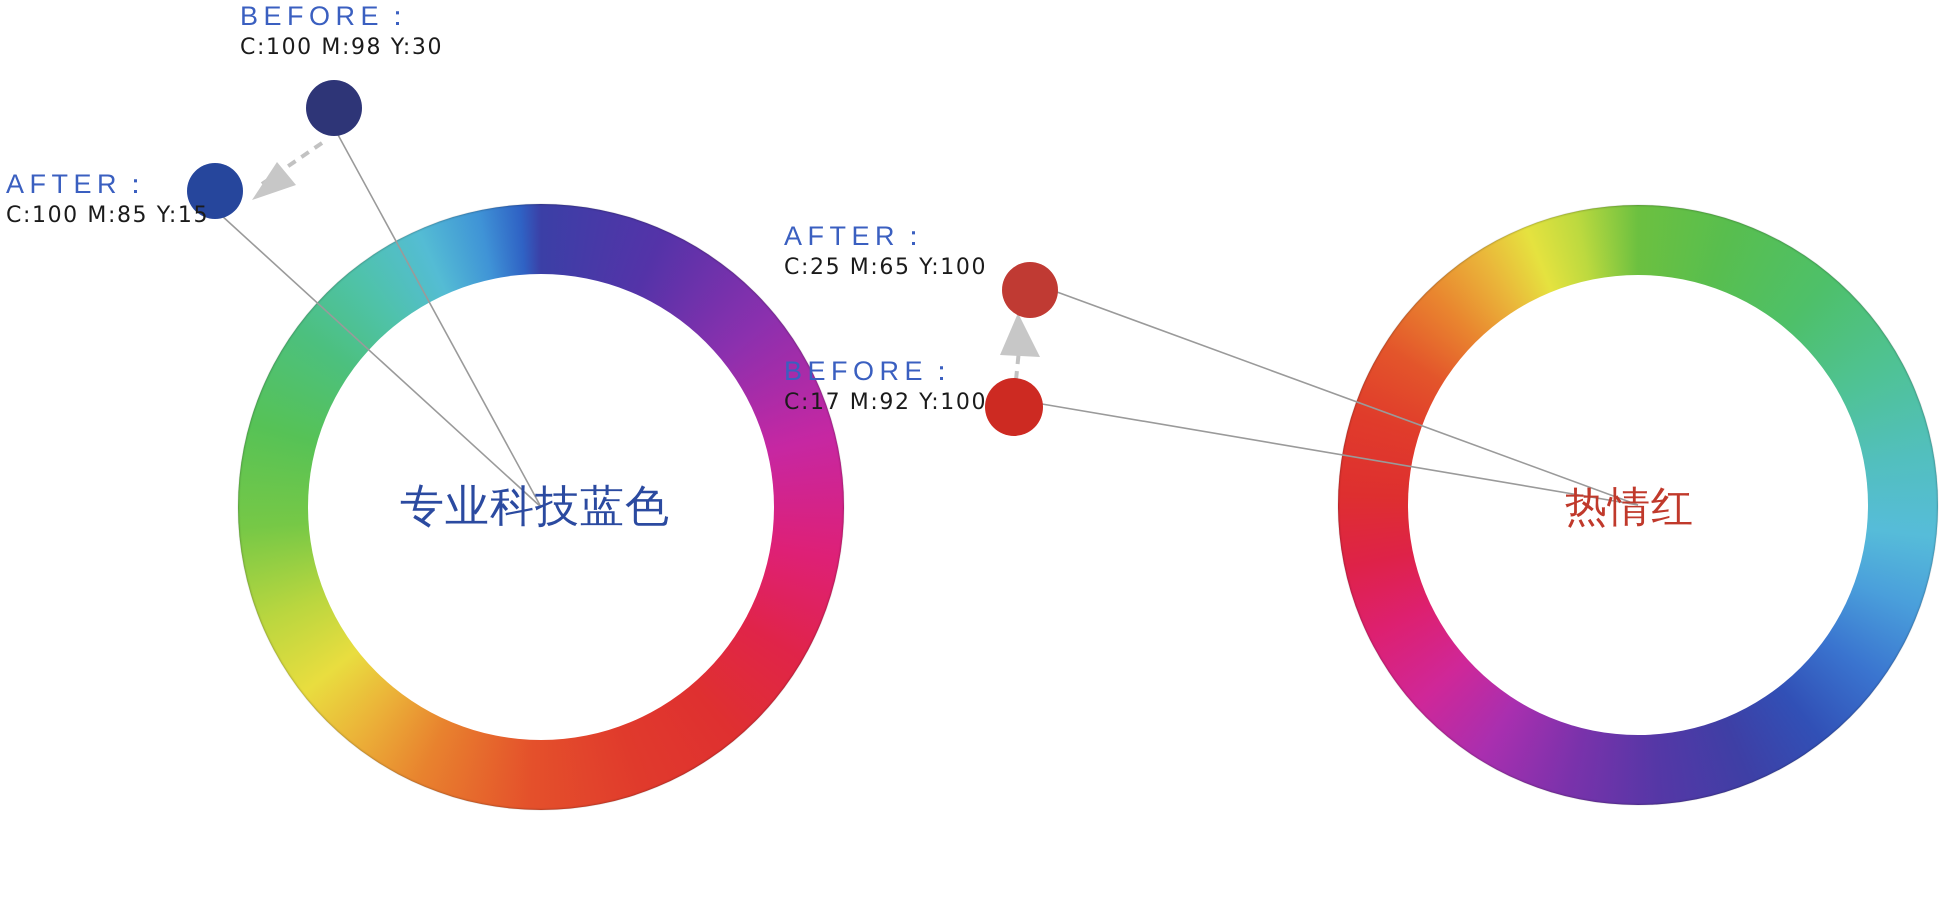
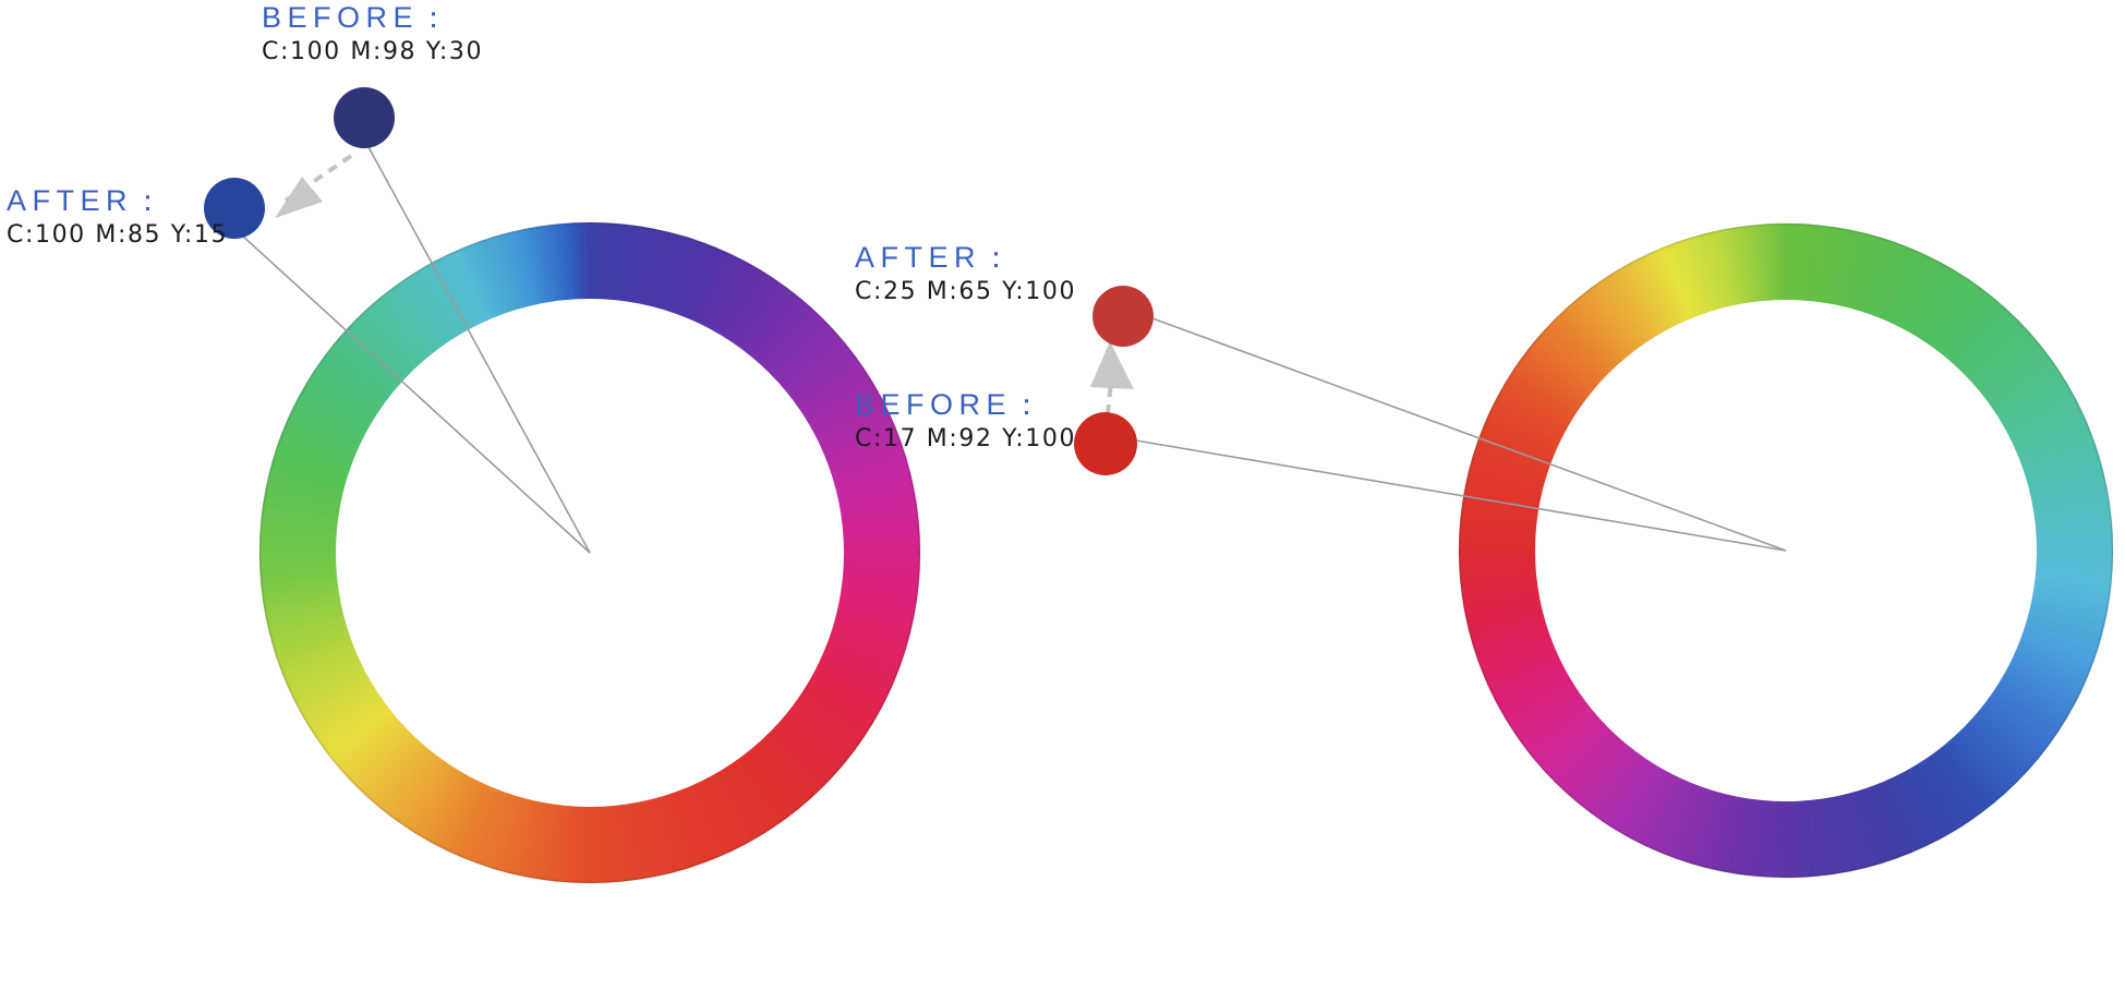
  BEFORE：
  C:100 M:98 Y:30
  AFTER：
  C:100 M:85 Y:15
  AFTER：
  C:25 M:65 Y:100
  BEFORE：
  C:17 M:92 Y:100
- 专业科技蓝色
- 热情红
